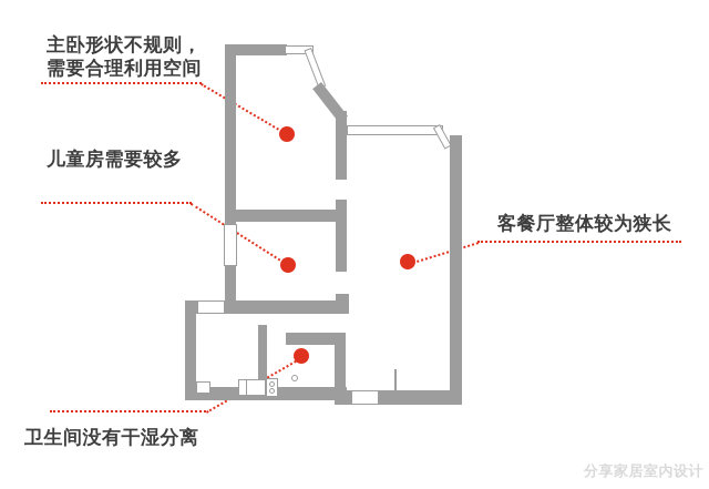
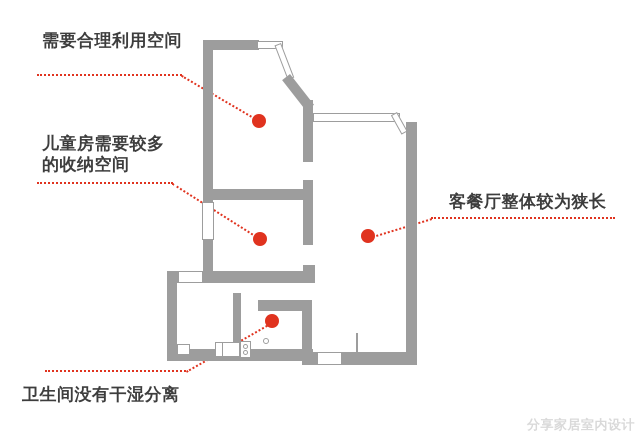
- 主卧形状不规则，
  需要合理利用空间
  儿童房需要较多
+ 的收纳空间
  客餐厅整体较为狭长
  卫生间没有干湿分离
  分享家居室内设计
